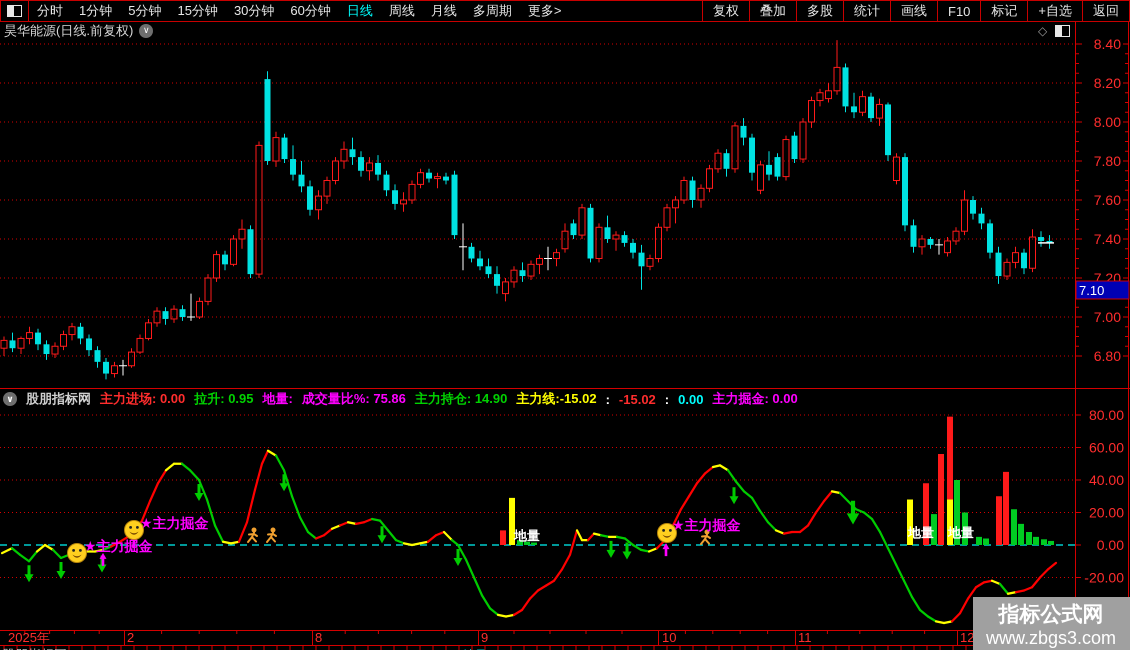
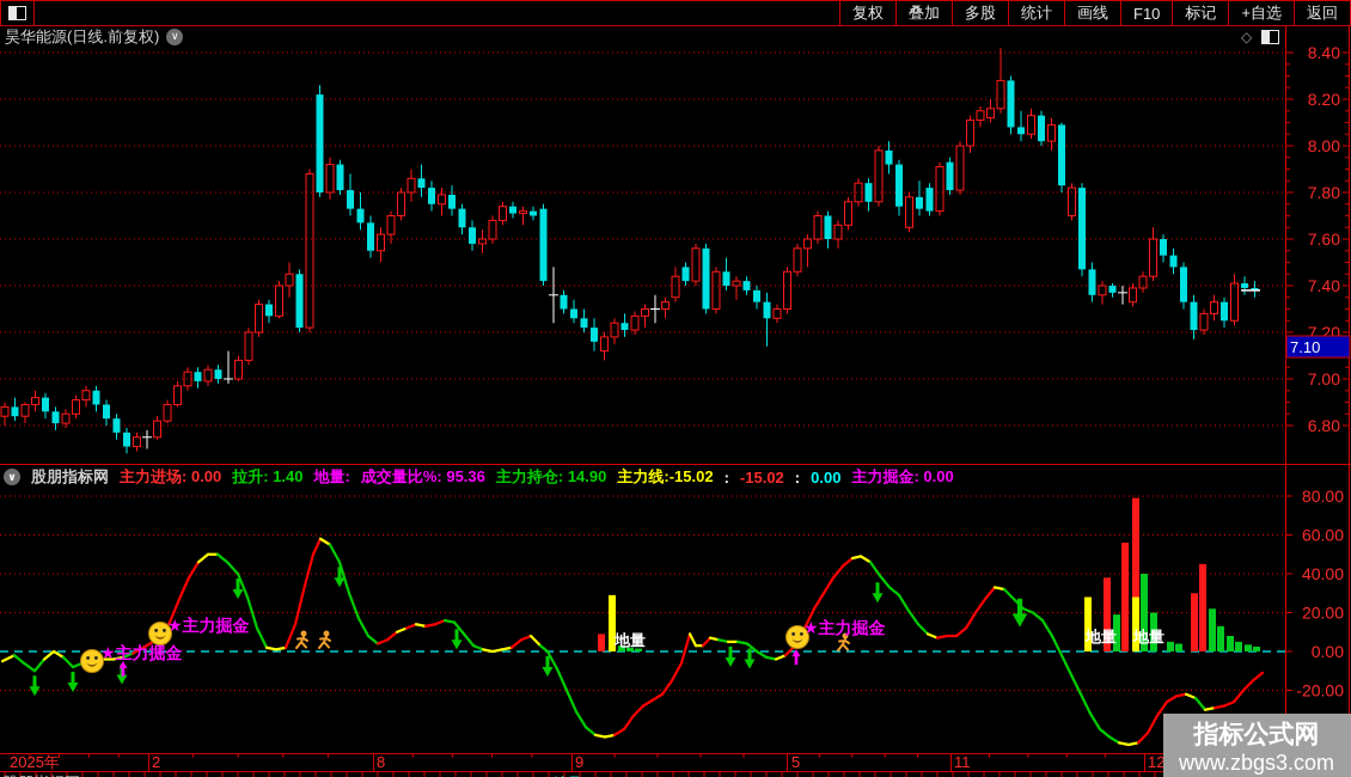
- 分时
- 1分钟
- 5分钟
- 15分钟
- 30分钟
- 60分钟
- 日线
- 周线
- 月线
- 多周期
- 更多>
  复权
  叠加
  多股
  统计
  画线
  F10
  标记
  +自选
  返回
  昊华能源(日线.前复权)
  ∨
  ◇
  ∨
  股朋指标网
  主力进场: 0.00
- 拉升: 0.95
+ 拉升: 1.40
  地量:
- 成交量比%: 75.86
+ 成交量比%: 95.36
  主力持仓: 14.90
  主力线:-15.02
  :
  -15.02
  :
  0.00
  主力掘金: 0.00
  ★主力掘金
  ★主力掘金
  ★主力掘金
  地量
  地量
  地量
  8.40
  8.20
  8.00
  7.80
  7.60
  7.40
  7.20
  7.00
  6.80
  7.10
  80.00
  60.00
  40.00
  20.00
  0.00
  -20.00
  2025年
  2
  8
  9
- 10
+ 5
  11
  12
  指标公式网
  www.zbgs3.com
